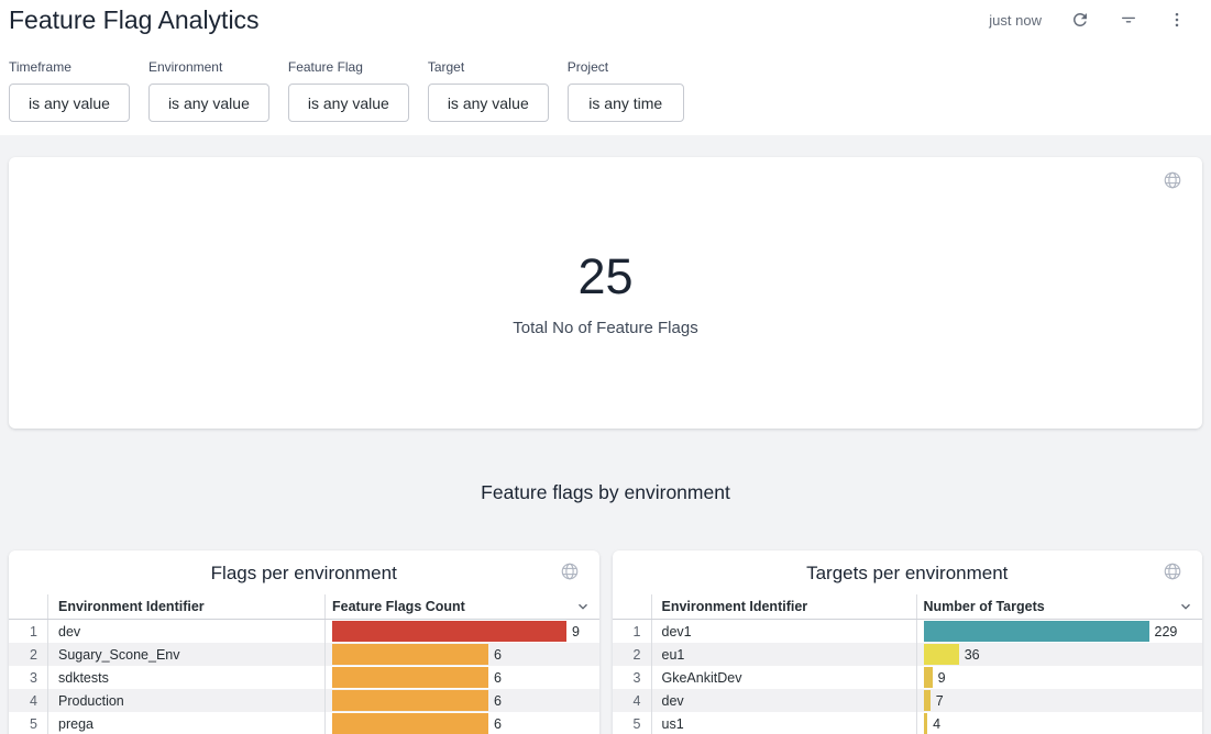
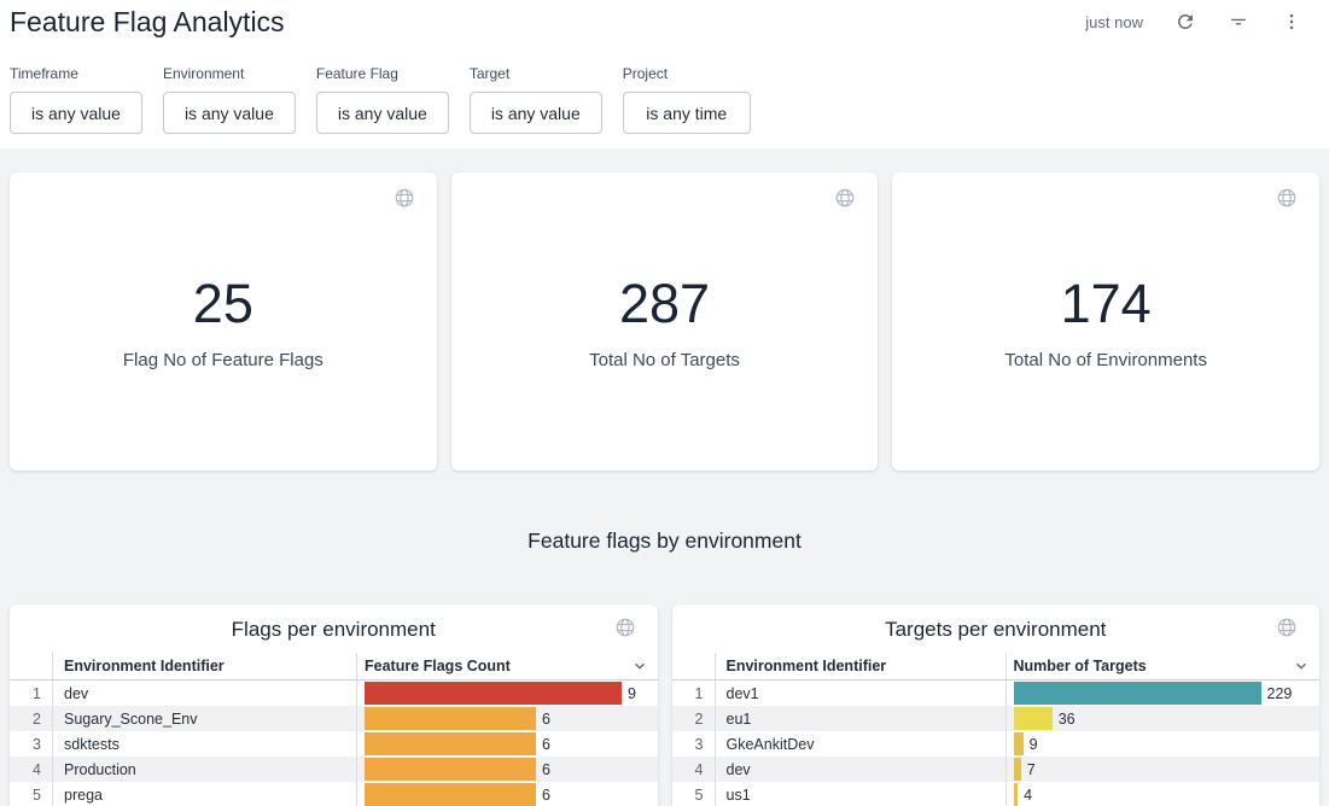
  Feature Flag Analytics
  just now
  Timeframe
  is any value
  Environment
  is any value
  Feature Flag
  is any value
  Target
  is any value
  Project
  is any time
  25
- Total No of Feature Flags
+ Flag No of Feature Flags
+ 287
+ Total No of Targets
+ 174
+ Total No of Environments
  Feature flags by environment
  Flags per environment
  Environment Identifier
  Feature Flags Count
  1
  dev
  9
  2
  Sugary_Scone_Env
  6
  3
  sdktests
  6
  4
  Production
  6
  5
  prega
  6
  Targets per environment
  Environment Identifier
  Number of Targets
  1
  dev1
  229
  2
  eu1
  36
  3
  GkeAnkitDev
  9
  4
  dev
  7
  5
  us1
  4
